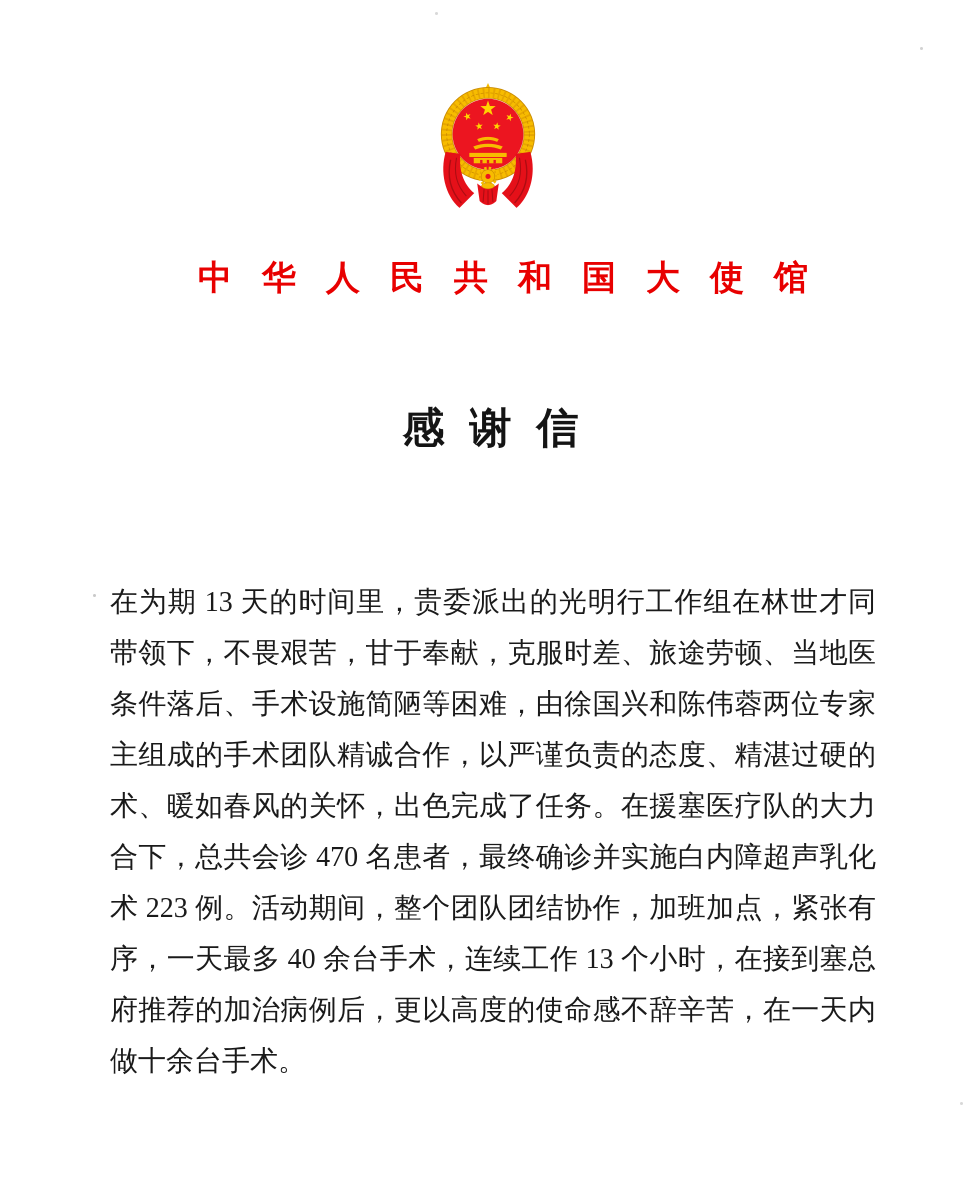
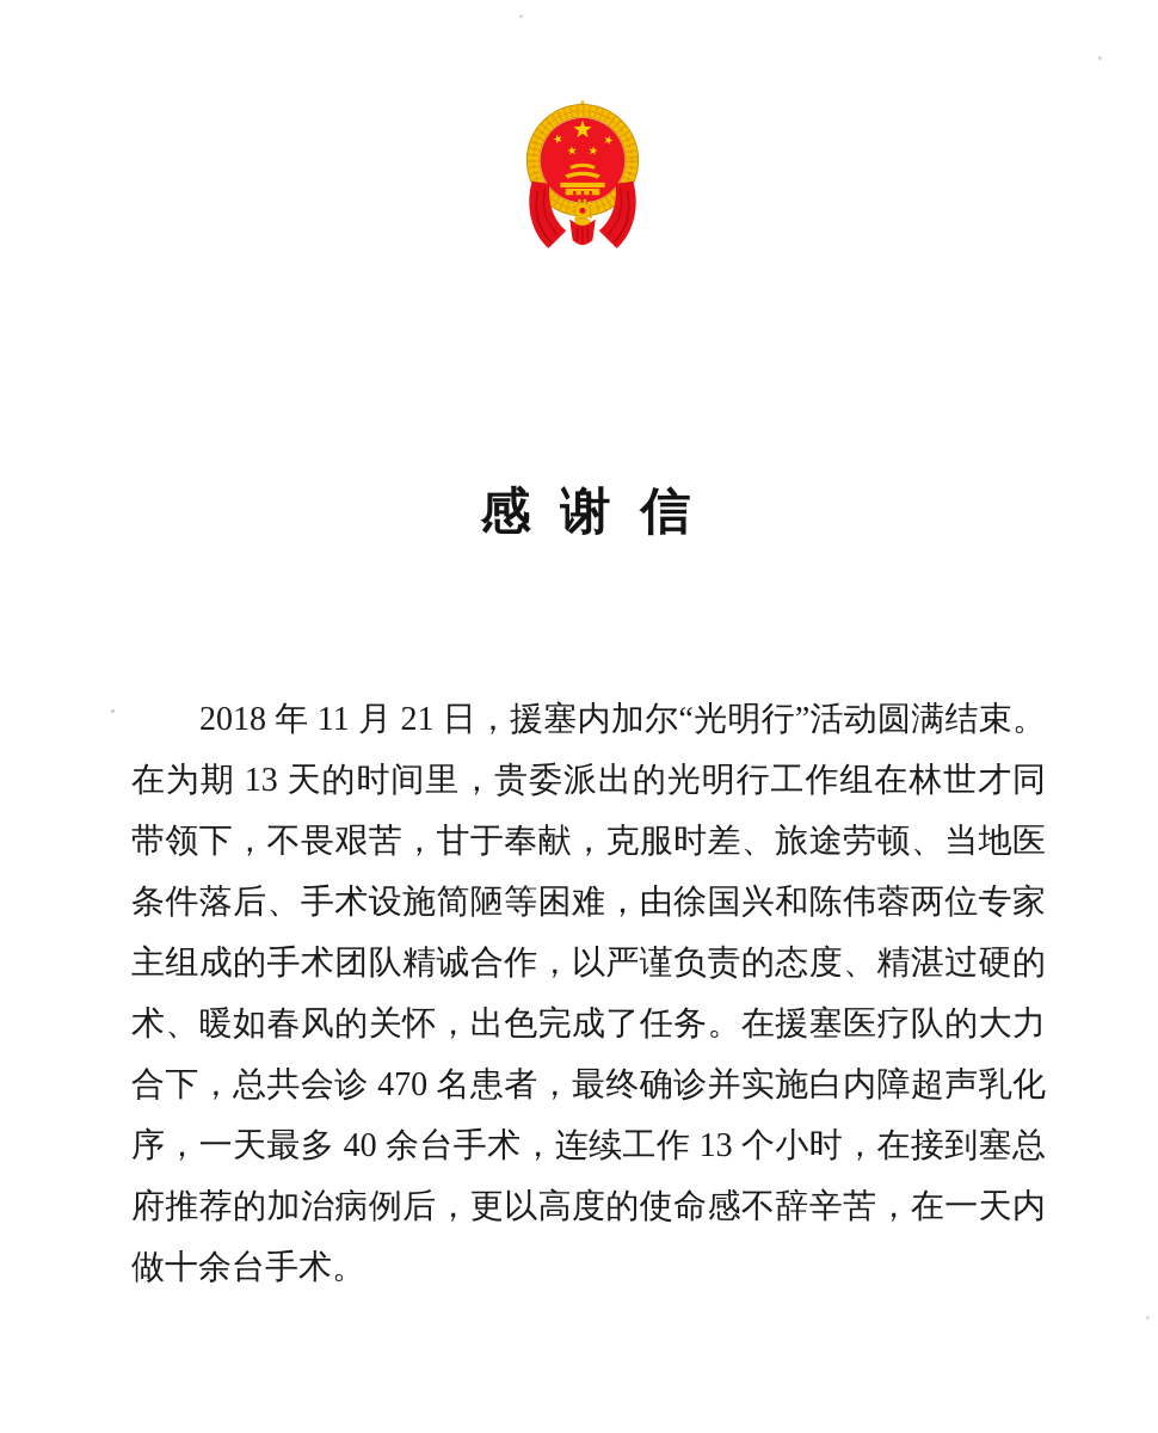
- 中华人民共和国大使馆
  感谢信
+ 2018 年 11 月 21 日，援塞内加尔“光明行”活动圆满结束。
  在为期 13 天的时间里，贵委派出的光明行工作组在林世才同
  带领下，不畏艰苦，甘于奉献，克服时差、旅途劳顿、当地医
  条件落后、手术设施简陋等困难，由徐国兴和陈伟蓉两位专家
  主组成的手术团队精诚合作，以严谨负责的态度、精湛过硬的
  术、暖如春风的关怀，出色完成了任务。在援塞医疗队的大力
  合下，总共会诊 470 名患者，最终确诊并实施白内障超声乳化
- 术 223 例。活动期间，整个团队团结协作，加班加点，紧张有
  序，一天最多 40 余台手术，连续工作 13 个小时，在接到塞总
  府推荐的加治病例后，更以高度的使命感不辞辛苦，在一天内
  做十余台手术。
